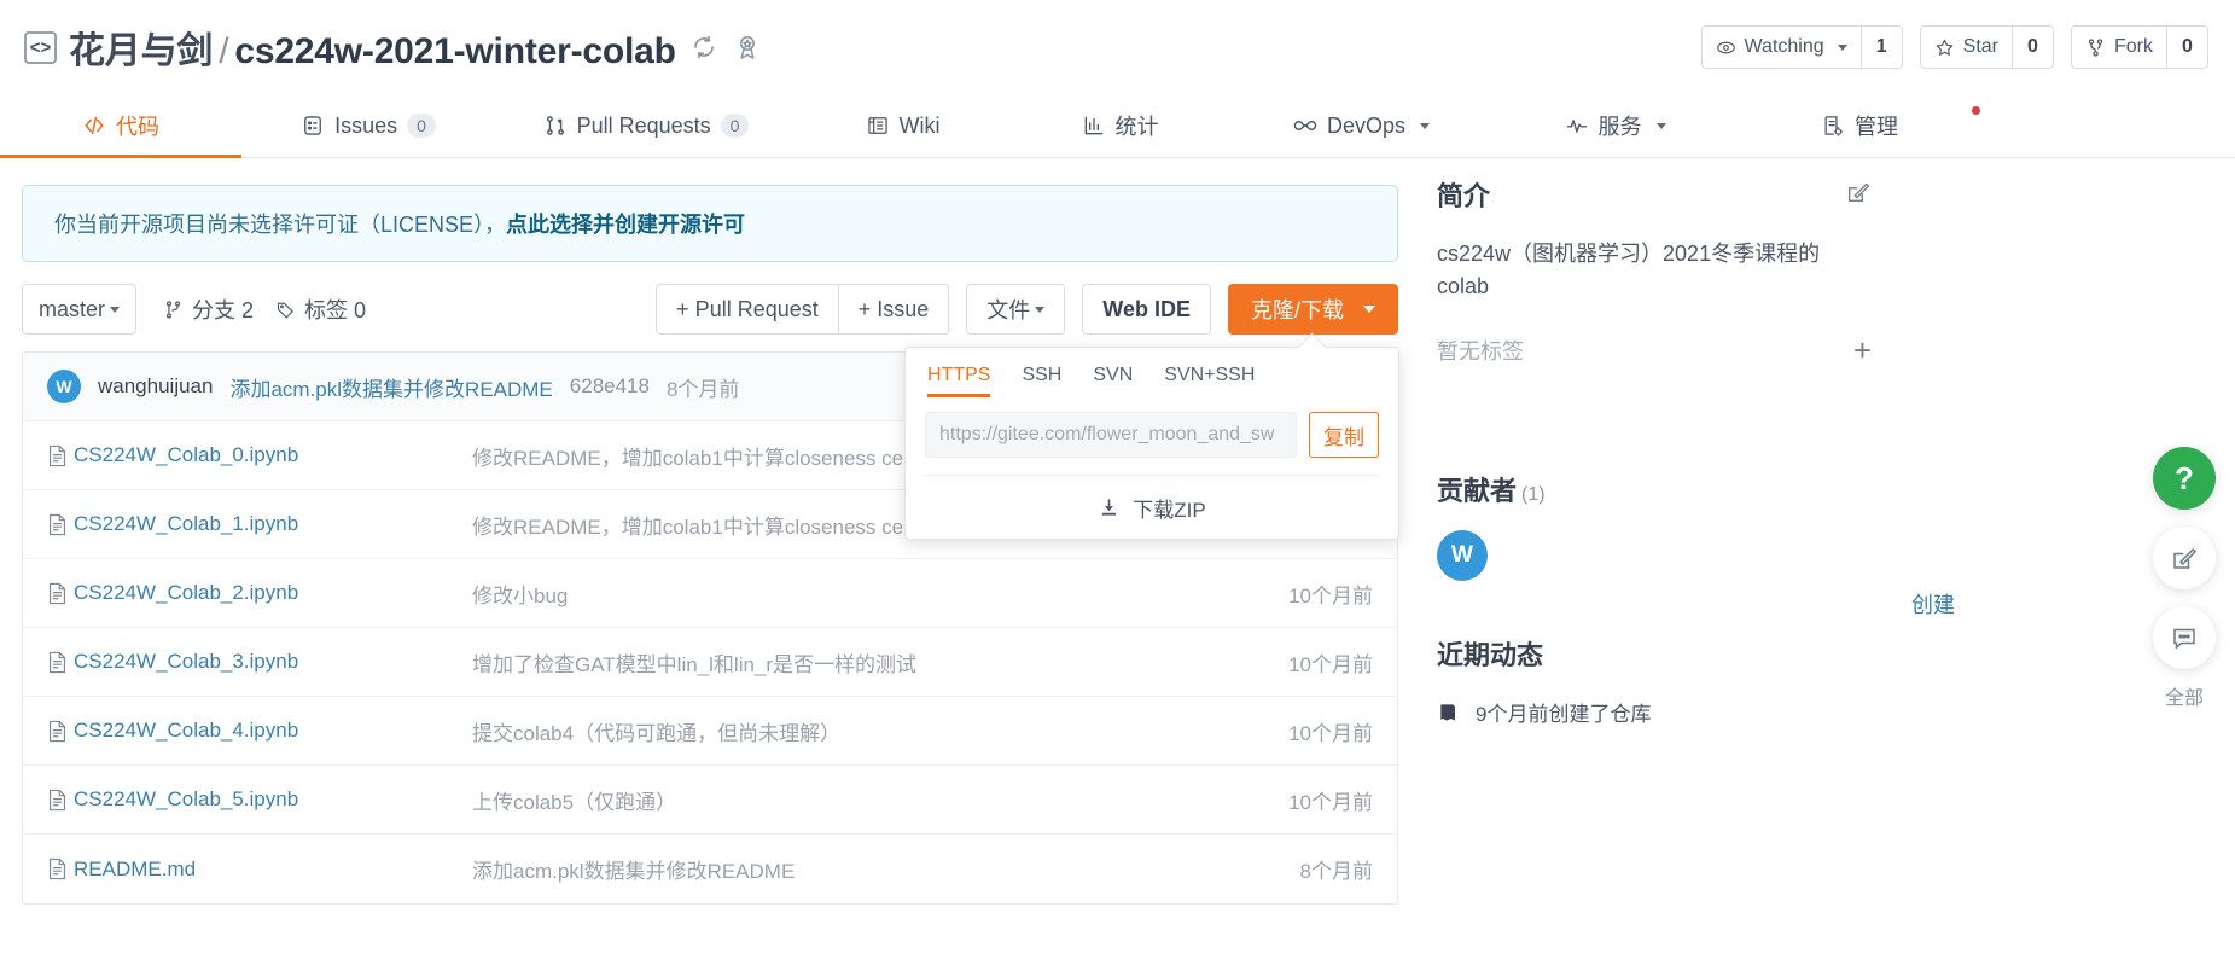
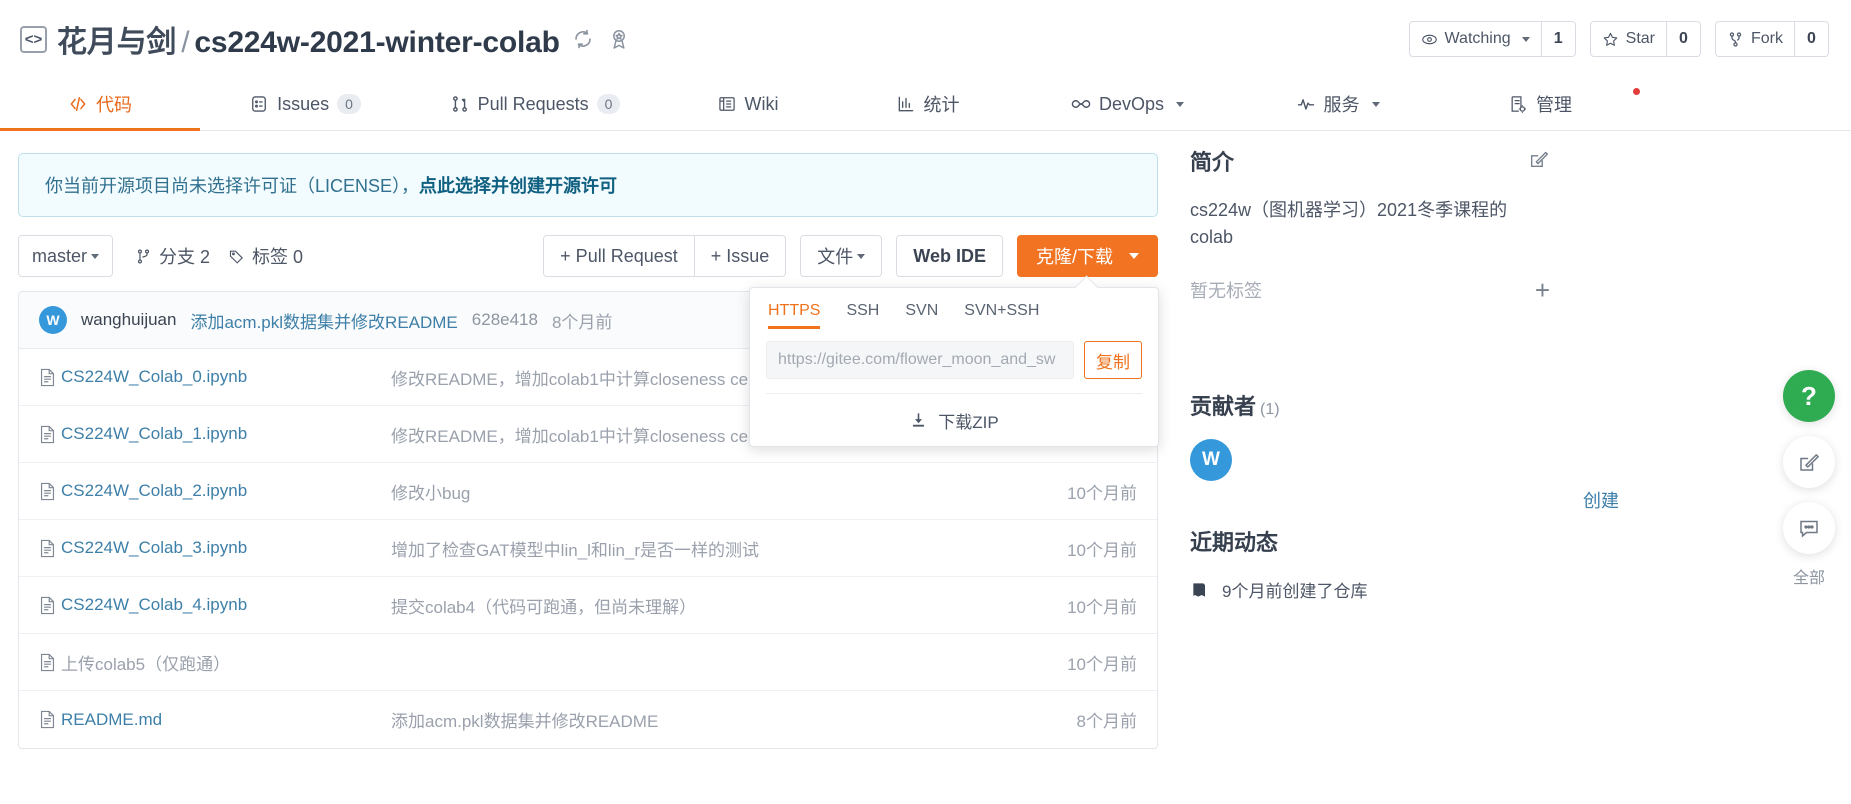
  <>
  花月与剑 / cs224w-2021-winter-colab
  Watching
  1
  Star
  0
  Fork
  0
  代码
  Issues
  0
  Pull Requests
  0
  Wiki
  统计
  DevOps
  服务
  管理
  你当前开源项目尚未选择许可证（LICENSE），
  点此选择并创建开源许可
  master
  分支 2
  标签 0
  + Pull Request
  + Issue
  文件
  Web IDE
  克隆/下载
  HTTPS
  SSH
  SVN
  SVN+SSH
  https://gitee.com/flower_moon_and_sw
  复制
  下载ZIP
  W
  wanghuijuan
  添加acm.pkl数据集并修改README
  628e418
  8个月前
  CS224W_Colab_0.ipynb
  修改README，增加colab1中计算closeness ce
  CS224W_Colab_1.ipynb
  修改README，增加colab1中计算closeness ce
  CS224W_Colab_2.ipynb
  修改小bug
  10个月前
  CS224W_Colab_3.ipynb
  增加了检查GAT模型中lin_l和lin_r是否一样的测试
  10个月前
  CS224W_Colab_4.ipynb
  提交colab4（代码可跑通，但尚未理解）
  10个月前
- CS224W_Colab_5.ipynb
  上传colab5（仅跑通）
  10个月前
  README.md
  添加acm.pkl数据集并修改README
  8个月前
  简介
  cs224w（图机器学习）2021冬季课程的colab
  暂无标签
  +
  贡献者 (1)
  W
  近期动态
  9个月前创建了仓库
  创建
  ?
  全部
